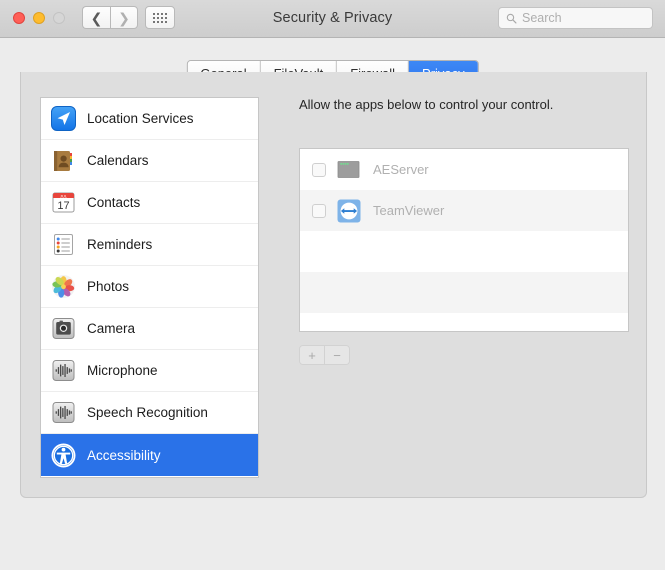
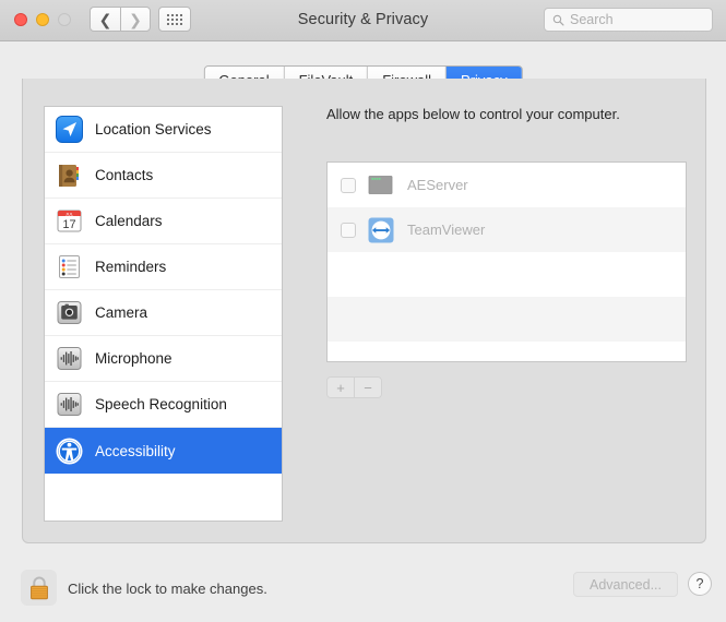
  ❮
  ❯
  Security & Privacy
  Search
  Location Services
- Calendars
+ Contacts
  17
- Contacts
+ Calendars
  Reminders
- Photos
  Camera
  Microphone
  Speech Recognition
  Accessibility
- Allow the apps below to control your control.
+ Allow the apps below to control your computer.
  AEServer
  TeamViewer
  +
  −
+ Click the lock to make changes.
+ Advanced...
+ ?
